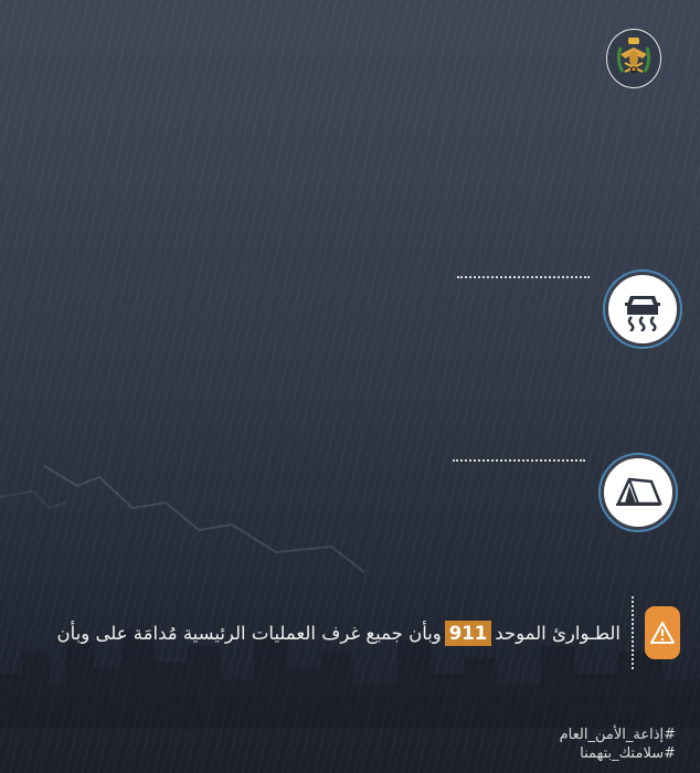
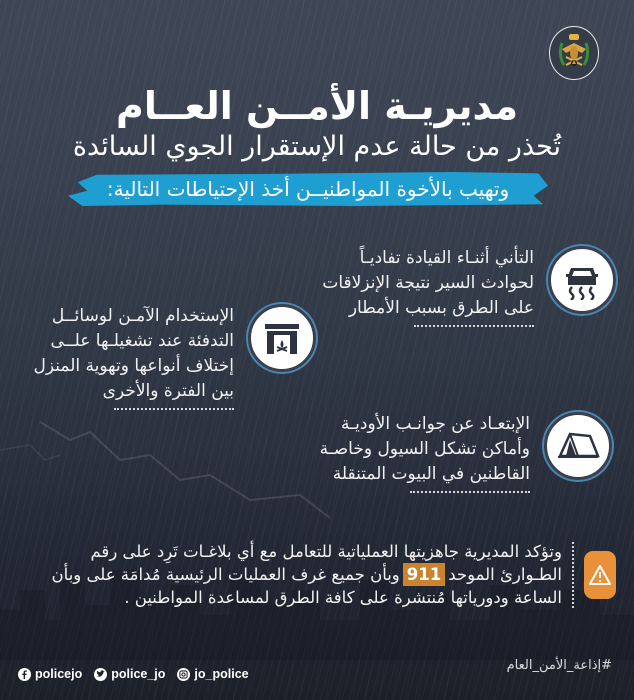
+ مديريـة الأمــن العــام
+ تُحذر من حالة عدم الإستقرار الجوي السائدة
+ وتهيب بالأخوة المواطنيــن أخذ الإحتياطات التالية:
+ التأني أثنـاء القيادة تفاديـاً
+ لحوادث السير نتيجة الإنزلاقات
+ على الطرق بسبب الأمطار
+ الإستخدام الآمـن لوسائــل
+ التدفئة عند تشغيلـها علــى
+ إختلاف أنواعها وتهوية المنزل
+ بين الفترة والأخرى
+ الإبتعـاد عن جوانـب الأوديـة
+ وأماكن تشكل السيول وخاصـة
+ القاطنين في البيوت المتنقلة
+ وتؤكد المديرية جاهزيتها العملياتية للتعامل مع أي بلاغـات تَرِد على رقم
  الطـوارئ الموحد911وبأن جميع غرف العمليات الرئيسية مُدامَة على وبأن
+ الساعة ودورياتها مُنتشرة على كافة الطرق لمساعدة المواطنين .
+ policejo
+ police_jo
+ jo_police
  #إذاعة_الأمن_العام
- #سلامتك_بتهمنا
